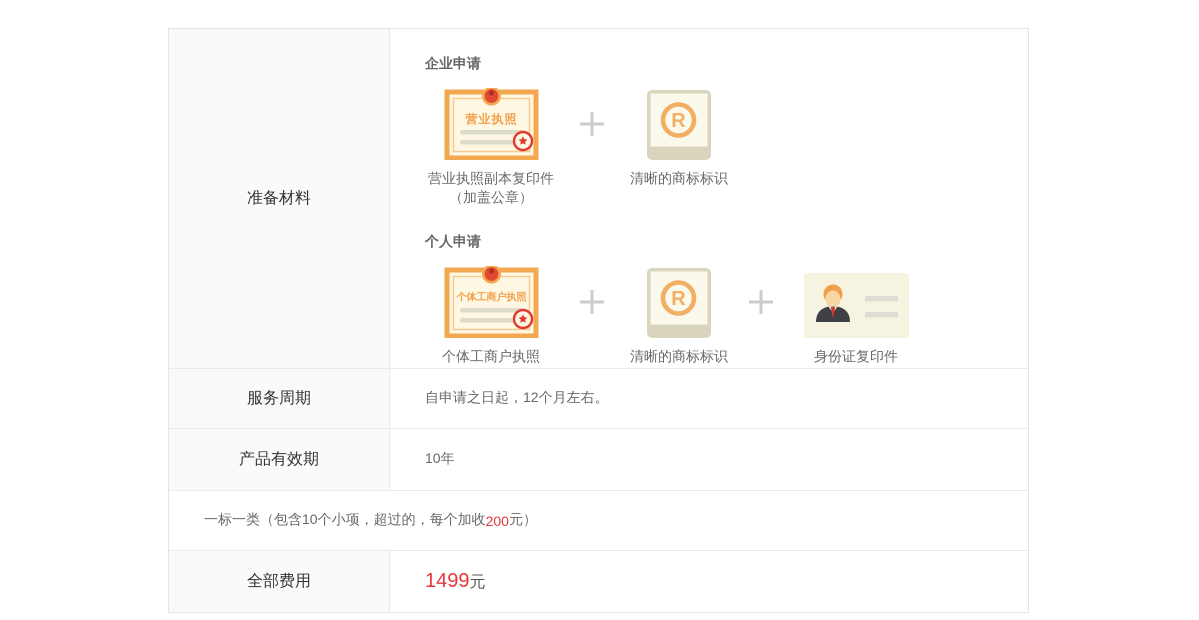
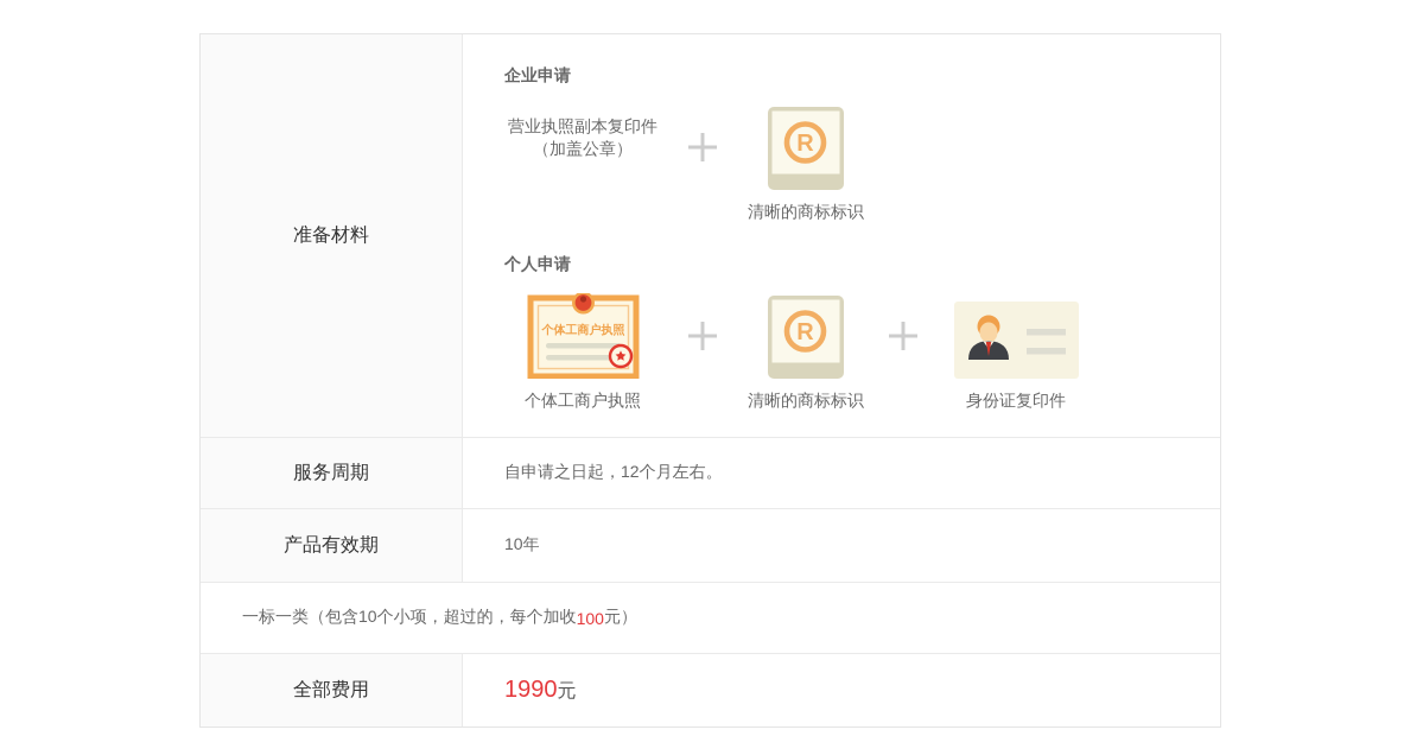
  准备材料
  企业申请
- 营业执照
  营业执照副本复印件
  （加盖公章）
  R
  清晰的商标标识
  个人申请
  个体工商户执照
  个体工商户执照
  R
  清晰的商标标识
  身份证复印件
  服务周期
  自申请之日起，12个月左右。
  产品有效期
  10年
  一标一类（包含10个小项，超过的，每个加收
- 200
+ 100
  元）
  全部费用
- 1499
+ 1990
  元
